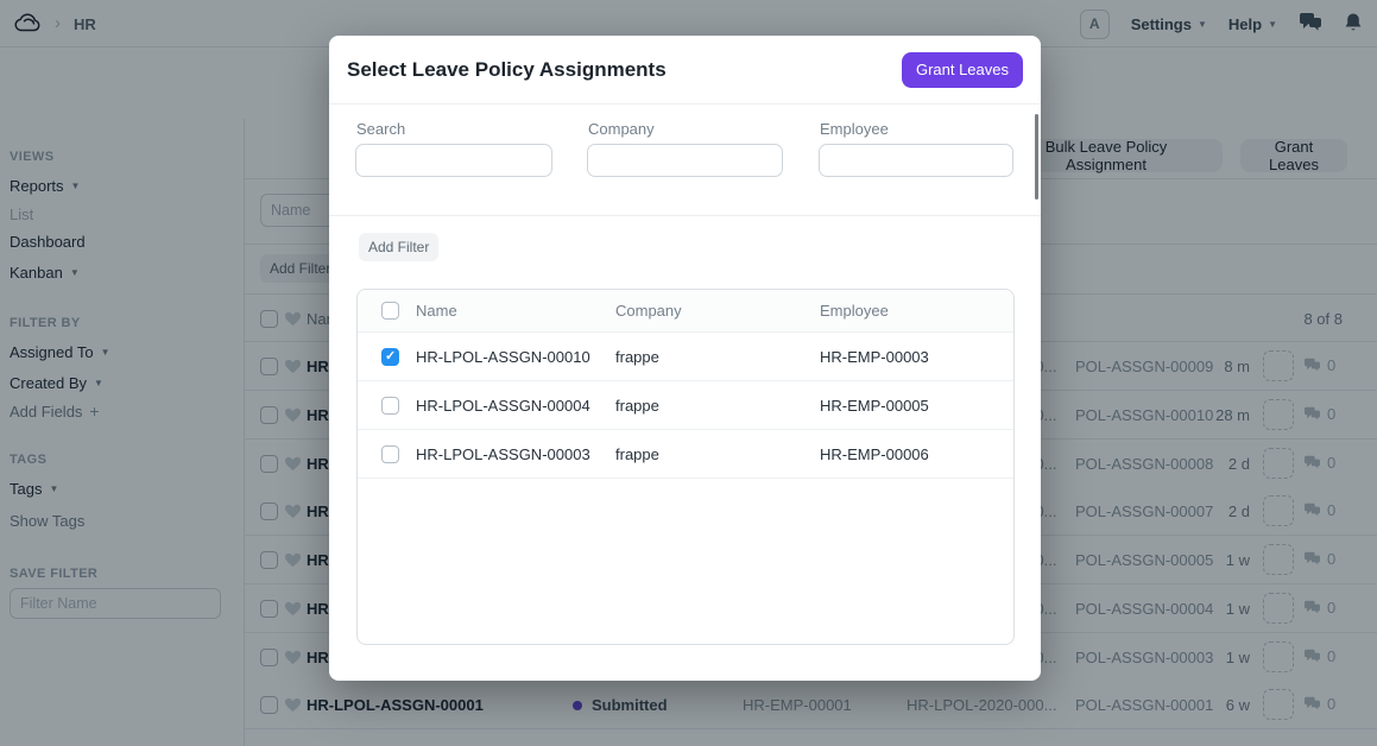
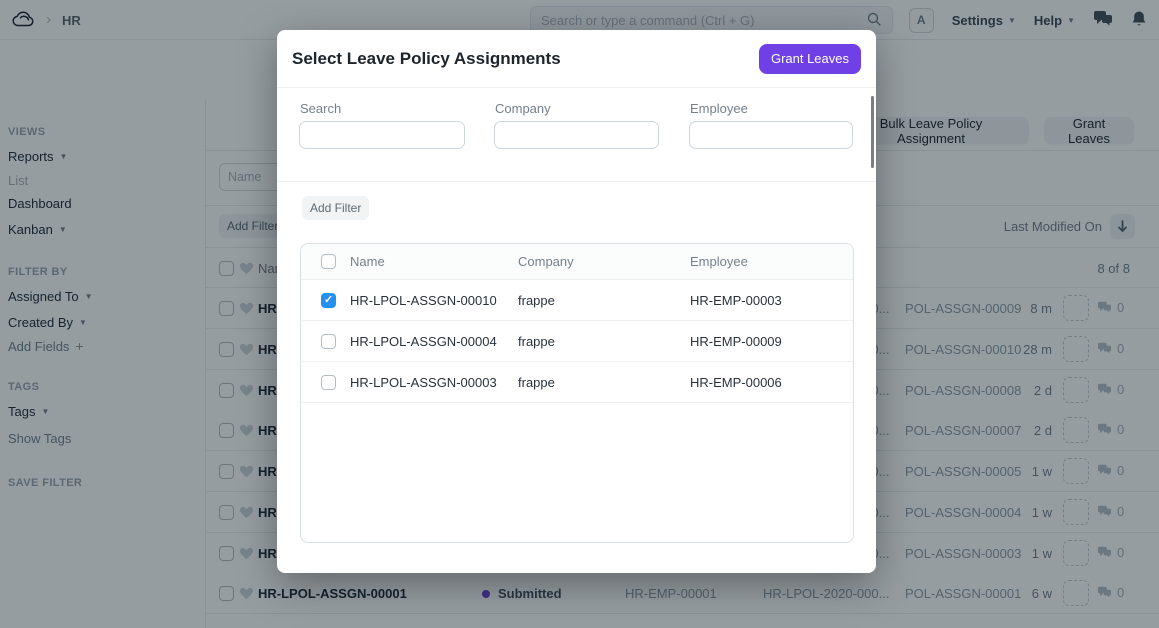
  ›
  HR
+ Search or type a command (Ctrl + G)
  A
  Settings
  ▼
  Help
  ▼
  VIEWS
  Reports
  ▼
  List
  Dashboard
  Kanban
  ▼
  FILTER BY
  Assigned To
  ▼
  Created By
  ▼
  Add Fields
  +
  TAGS
  Tags
  ▼
  Show Tags
  SAVE FILTER
- Filter Name
  Bulk Leave Policy Assignment
  Grant Leaves
  Name
  Add Filte
+ Last Modified On
  8 of 8
  POL-ASSGN-00009
  8 m
  0
  POL-ASSGN-00010
  28 m
  0
  POL-ASSGN-00008
  2 d
  0
  POL-ASSGN-00007
  2 d
  0
  POL-ASSGN-00005
  1 w
  0
  POL-ASSGN-00004
  1 w
  0
  POL-ASSGN-00003
  1 w
  0
  HR-LPOL-ASSGN-00001
  Submitted
  HR-EMP-00001
  HR-LPOL-2020-000...
  POL-ASSGN-00001
  6 w
  0
  Select Leave Policy Assignments
  Grant Leaves
  Search
  Company
  Employee
  Add Filter
  Name
  Company
  Employee
  HR-LPOL-ASSGN-00010
  frappe
  HR-EMP-00003
  HR-LPOL-ASSGN-00004
  frappe
- HR-EMP-00005
+ HR-EMP-00009
  HR-LPOL-ASSGN-00003
  frappe
  HR-EMP-00006
